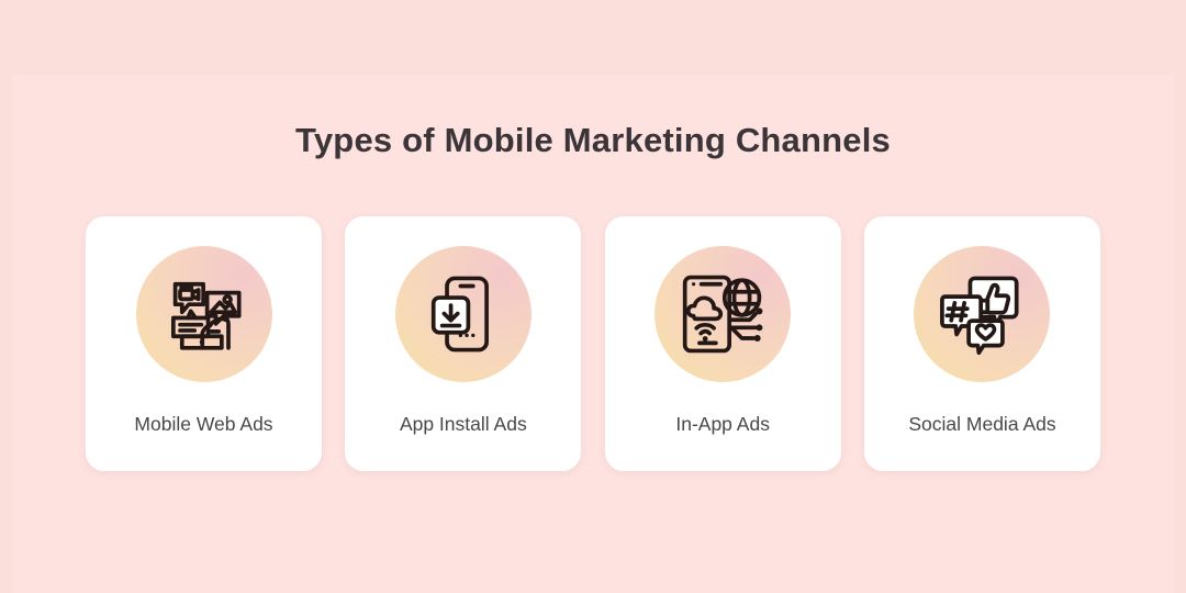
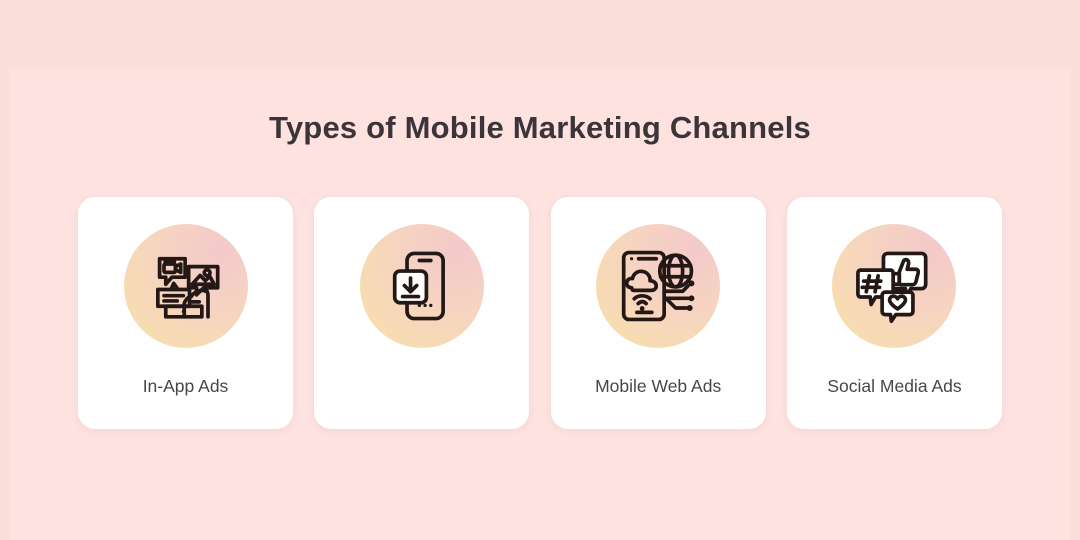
  Types of Mobile Marketing Channels
- Mobile Web Ads
+ In-App Ads
- App Install Ads
- In-App Ads
+ Mobile Web Ads
  Social Media Ads
